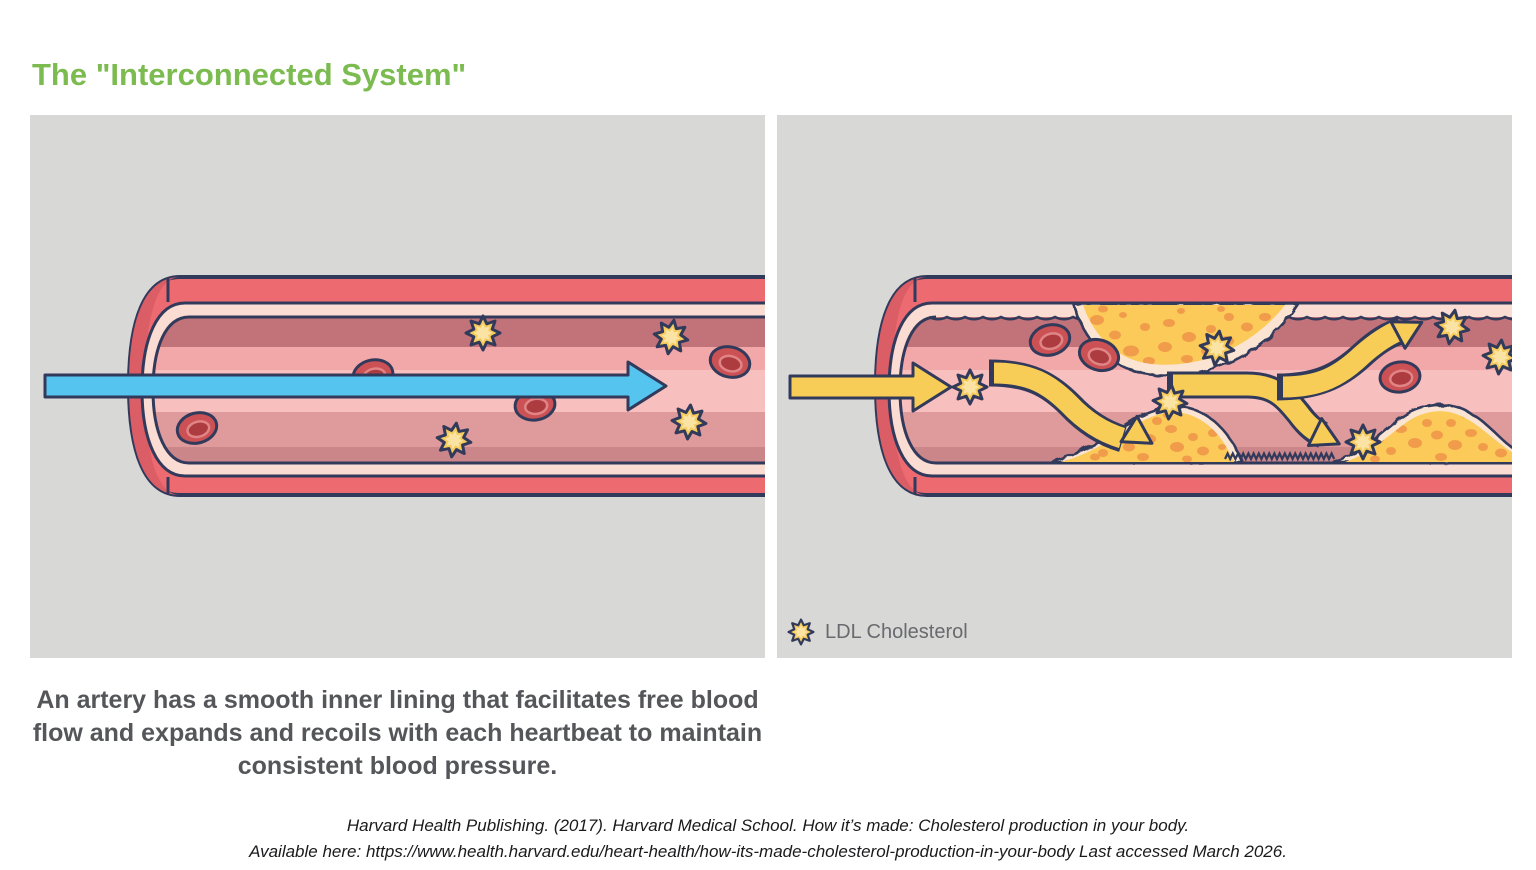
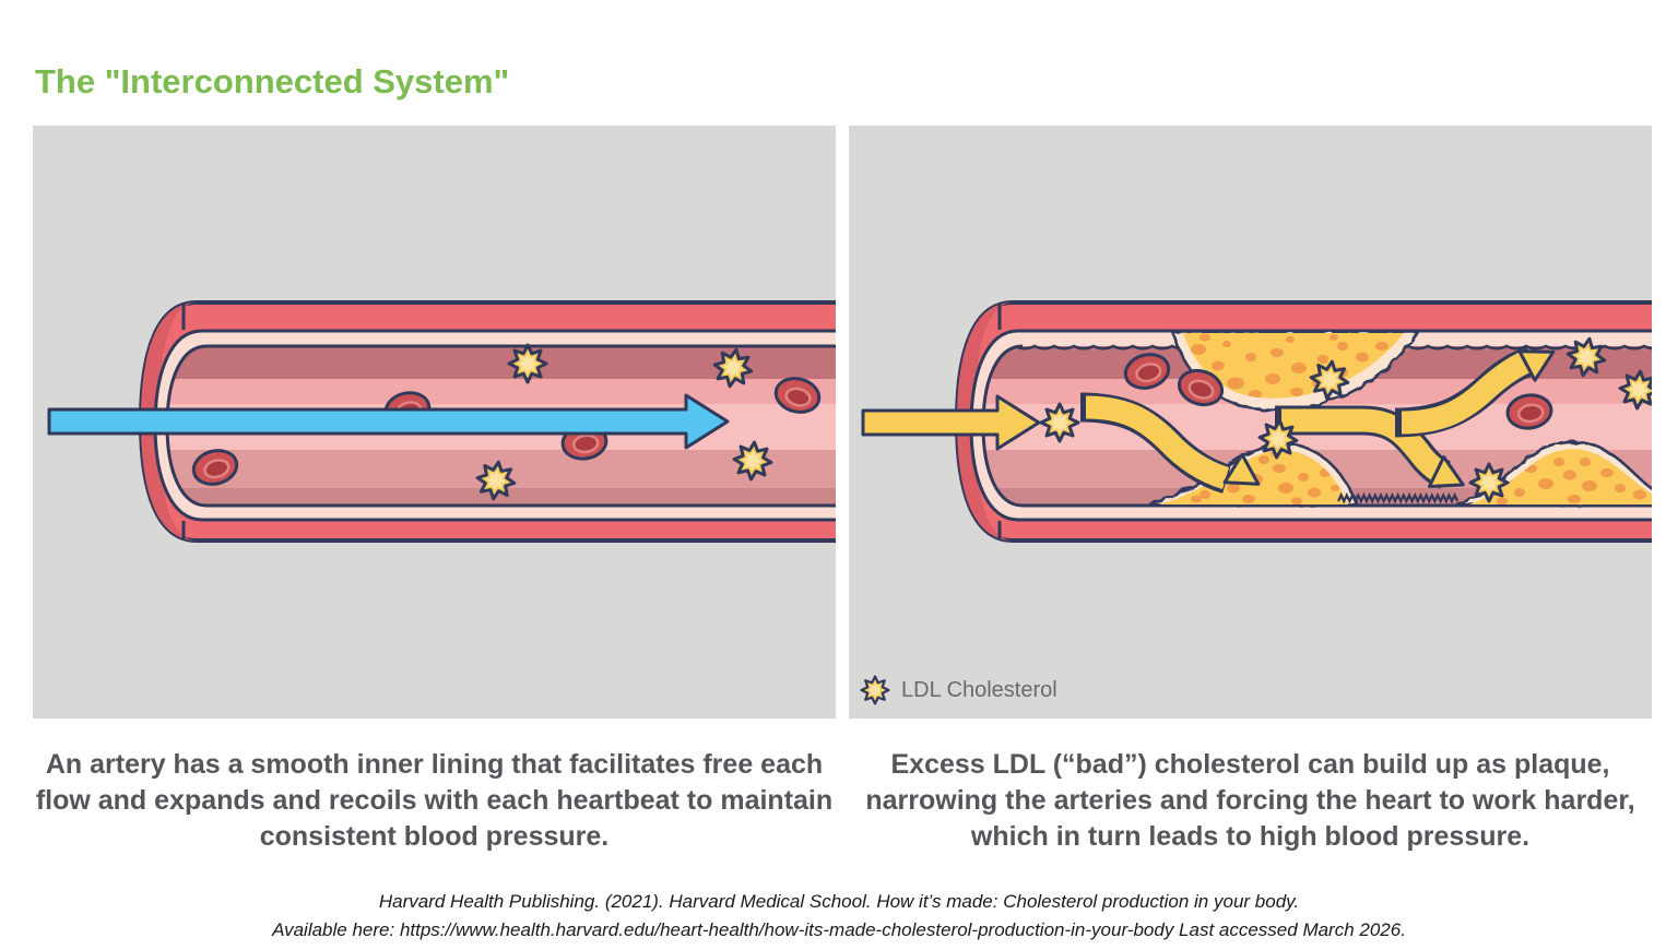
  The "Interconnected System"
  LDL Cholesterol
- An artery has a smooth inner lining that facilitates free blood flow and expands and recoils with each heartbeat to maintain consistent blood pressure.
+ An artery has a smooth inner lining that facilitates free each flow and expands and recoils with each heartbeat to maintain consistent blood pressure.
+ Excess LDL (“bad”) cholesterol can build up as plaque, narrowing the arteries and forcing the heart to work harder, which in turn leads to high blood pressure.
- Harvard Health Publishing. (2017). Harvard Medical School. How it’s made: Cholesterol production in your body.
+ Harvard Health Publishing. (2021). Harvard Medical School. How it’s made: Cholesterol production in your body.
  Available here: https://www.health.harvard.edu/heart-health/how-its-made-cholesterol-production-in-your-body Last accessed March 2026.
